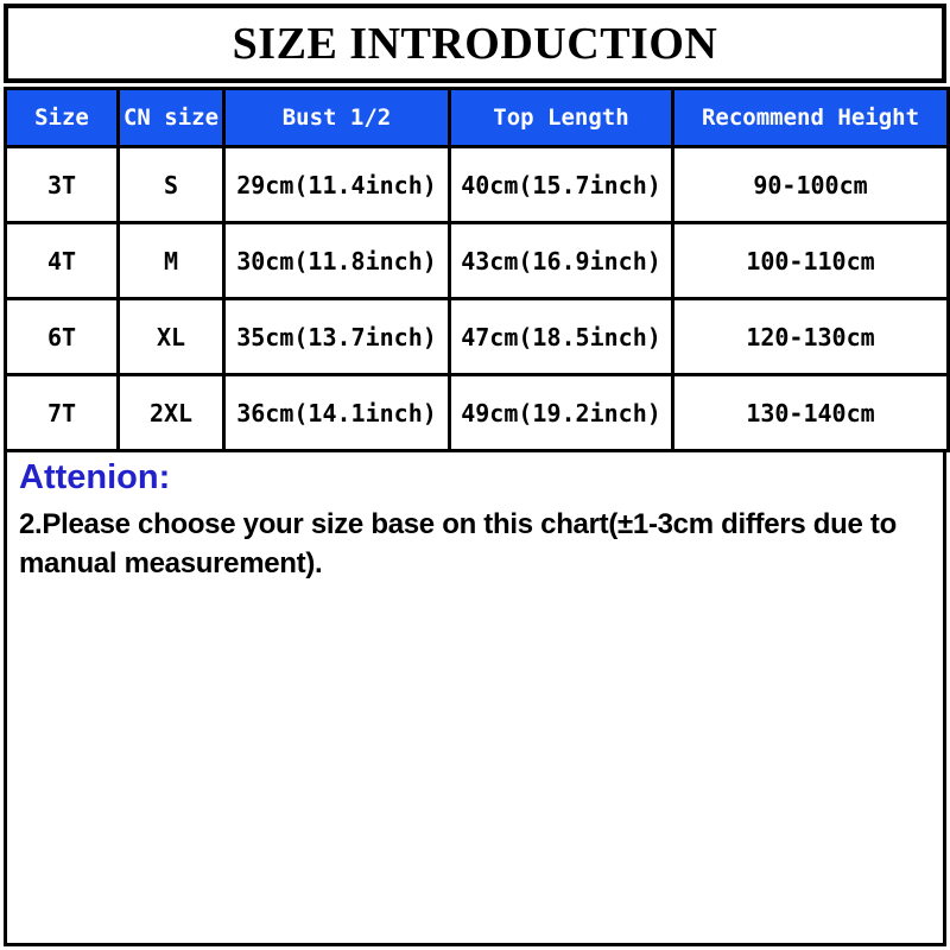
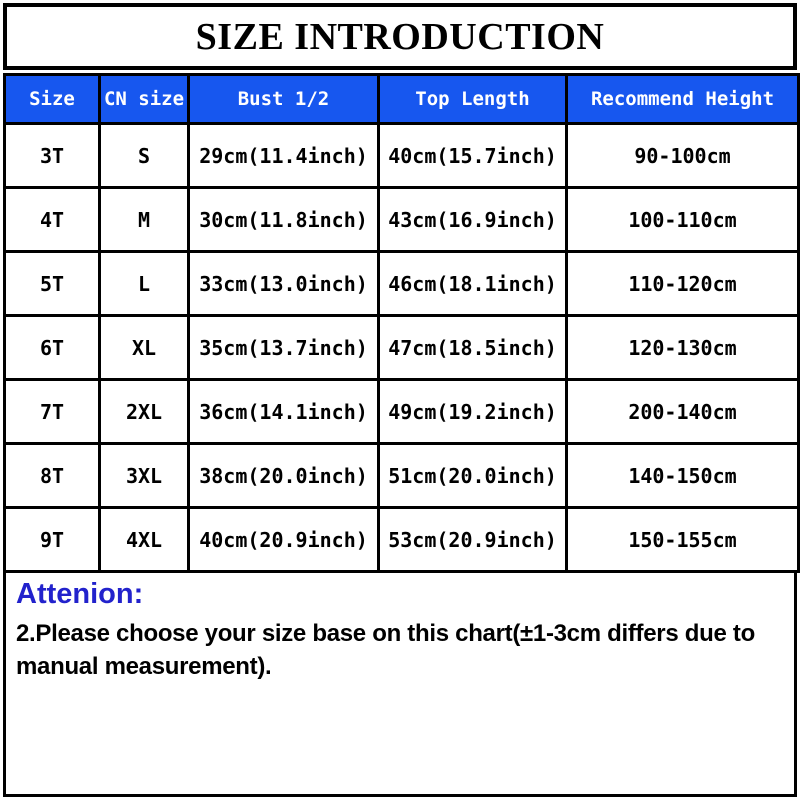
  SIZE INTRODUCTION
  Size	CN size	Bust 1/2	Top Length	Recommend Height
  3T	S	29cm(11.4inch)	40cm(15.7inch)	90-100cm
  4T	M	30cm(11.8inch)	43cm(16.9inch)	100-110cm
+ 5T	L	33cm(13.0inch)	46cm(18.1inch)	110-120cm
  6T	XL	35cm(13.7inch)	47cm(18.5inch)	120-130cm
- 7T	2XL	36cm(14.1inch)	49cm(19.2inch)	130-140cm
+ 7T	2XL	36cm(14.1inch)	49cm(19.2inch)	200-140cm
+ 8T	3XL	38cm(20.0inch)	51cm(20.0inch)	140-150cm
+ 9T	4XL	40cm(20.9inch)	53cm(20.9inch)	150-155cm
  Attenion:
  2.Please choose your size base on this chart(±1-3cm differs due to manual measurement).
